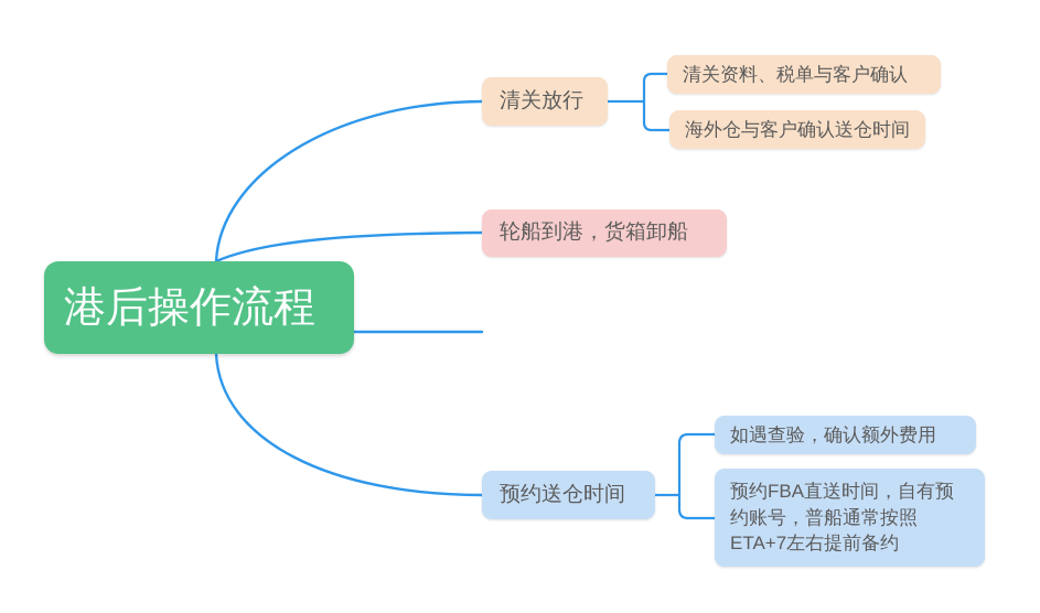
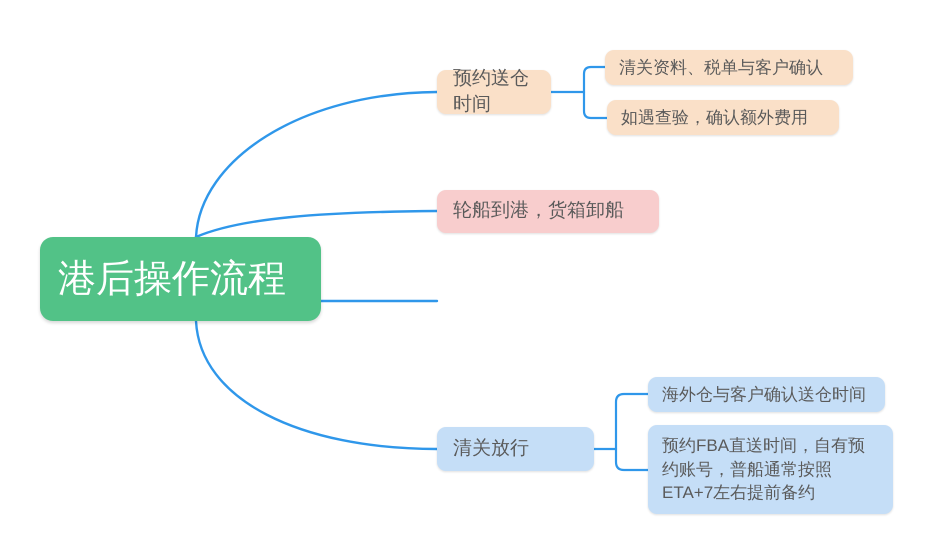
  港后操作流程
- 清关放行
+ 预约送仓时间
  清关资料、税单与客户确认
- 海外仓与客户确认送仓时间
+ 如遇查验，确认额外费用
  轮船到港，货箱卸船
- 预约送仓时间
+ 清关放行
- 如遇查验，确认额外费用
+ 海外仓与客户确认送仓时间
  预约FBA直送时间，自有预约账号，普船通常按照
  ETA+7左右提前备约
